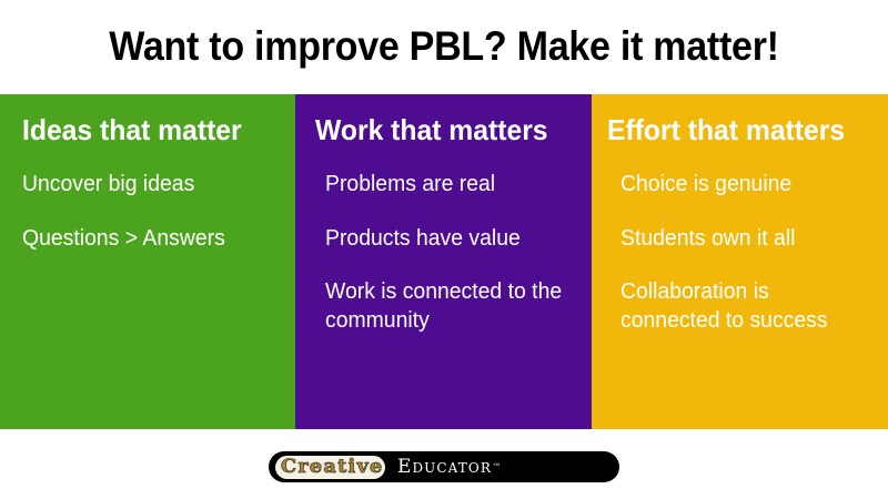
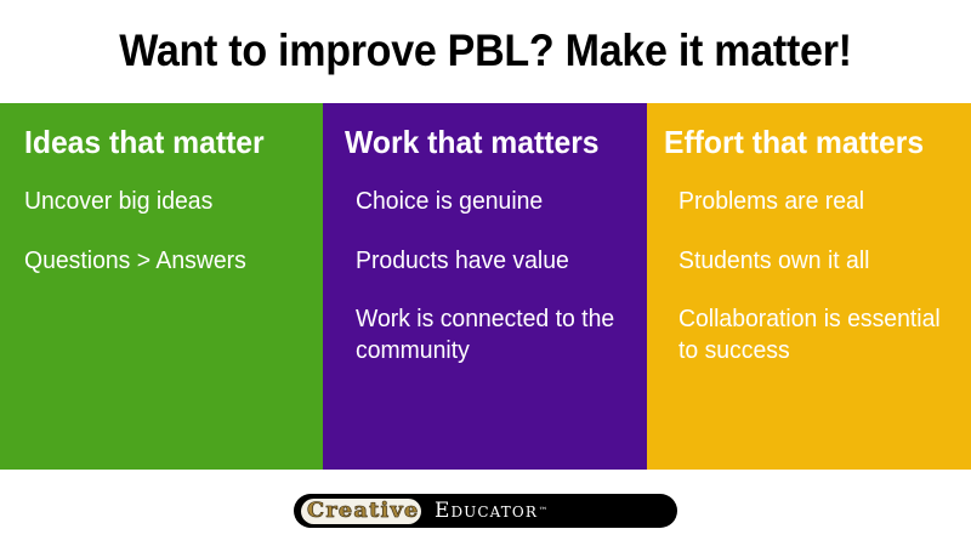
  Want to improve PBL? Make it matter!
  Ideas that matter
  Uncover big ideas
  Questions > Answers
  Work that matters
- Problems are real
+ Choice is genuine
  Products have value
  Work is connected to the community
  Effort that matters
- Choice is genuine
+ Problems are real
  Students own it all
- Collaboration is connected to success
+ Collaboration is essential to success
  Creative
  Educator
  ™
